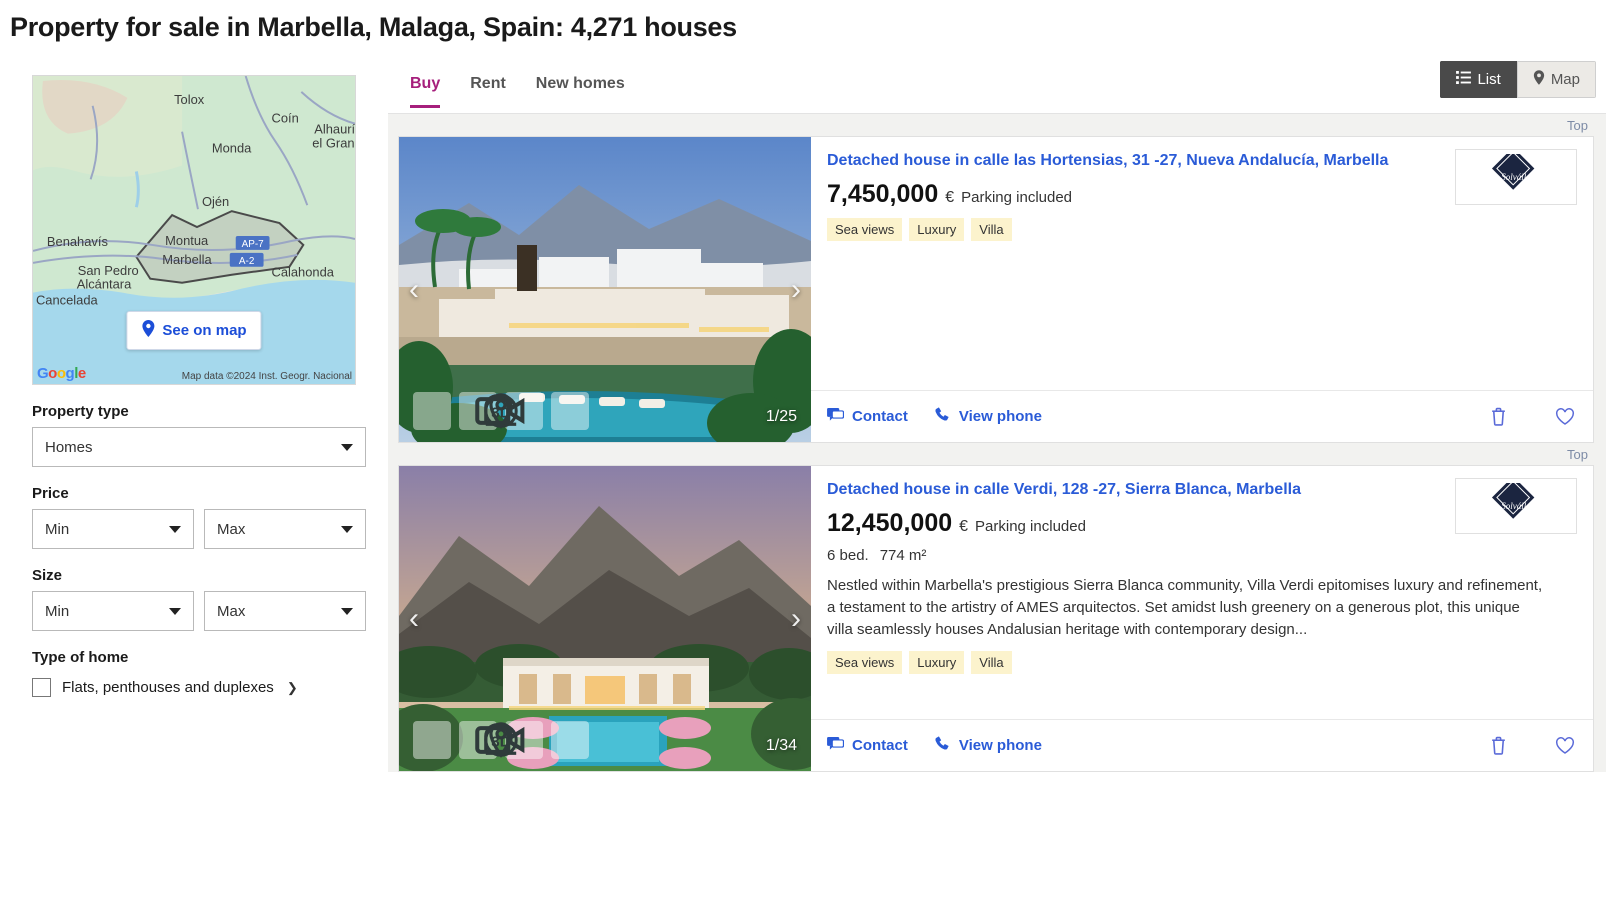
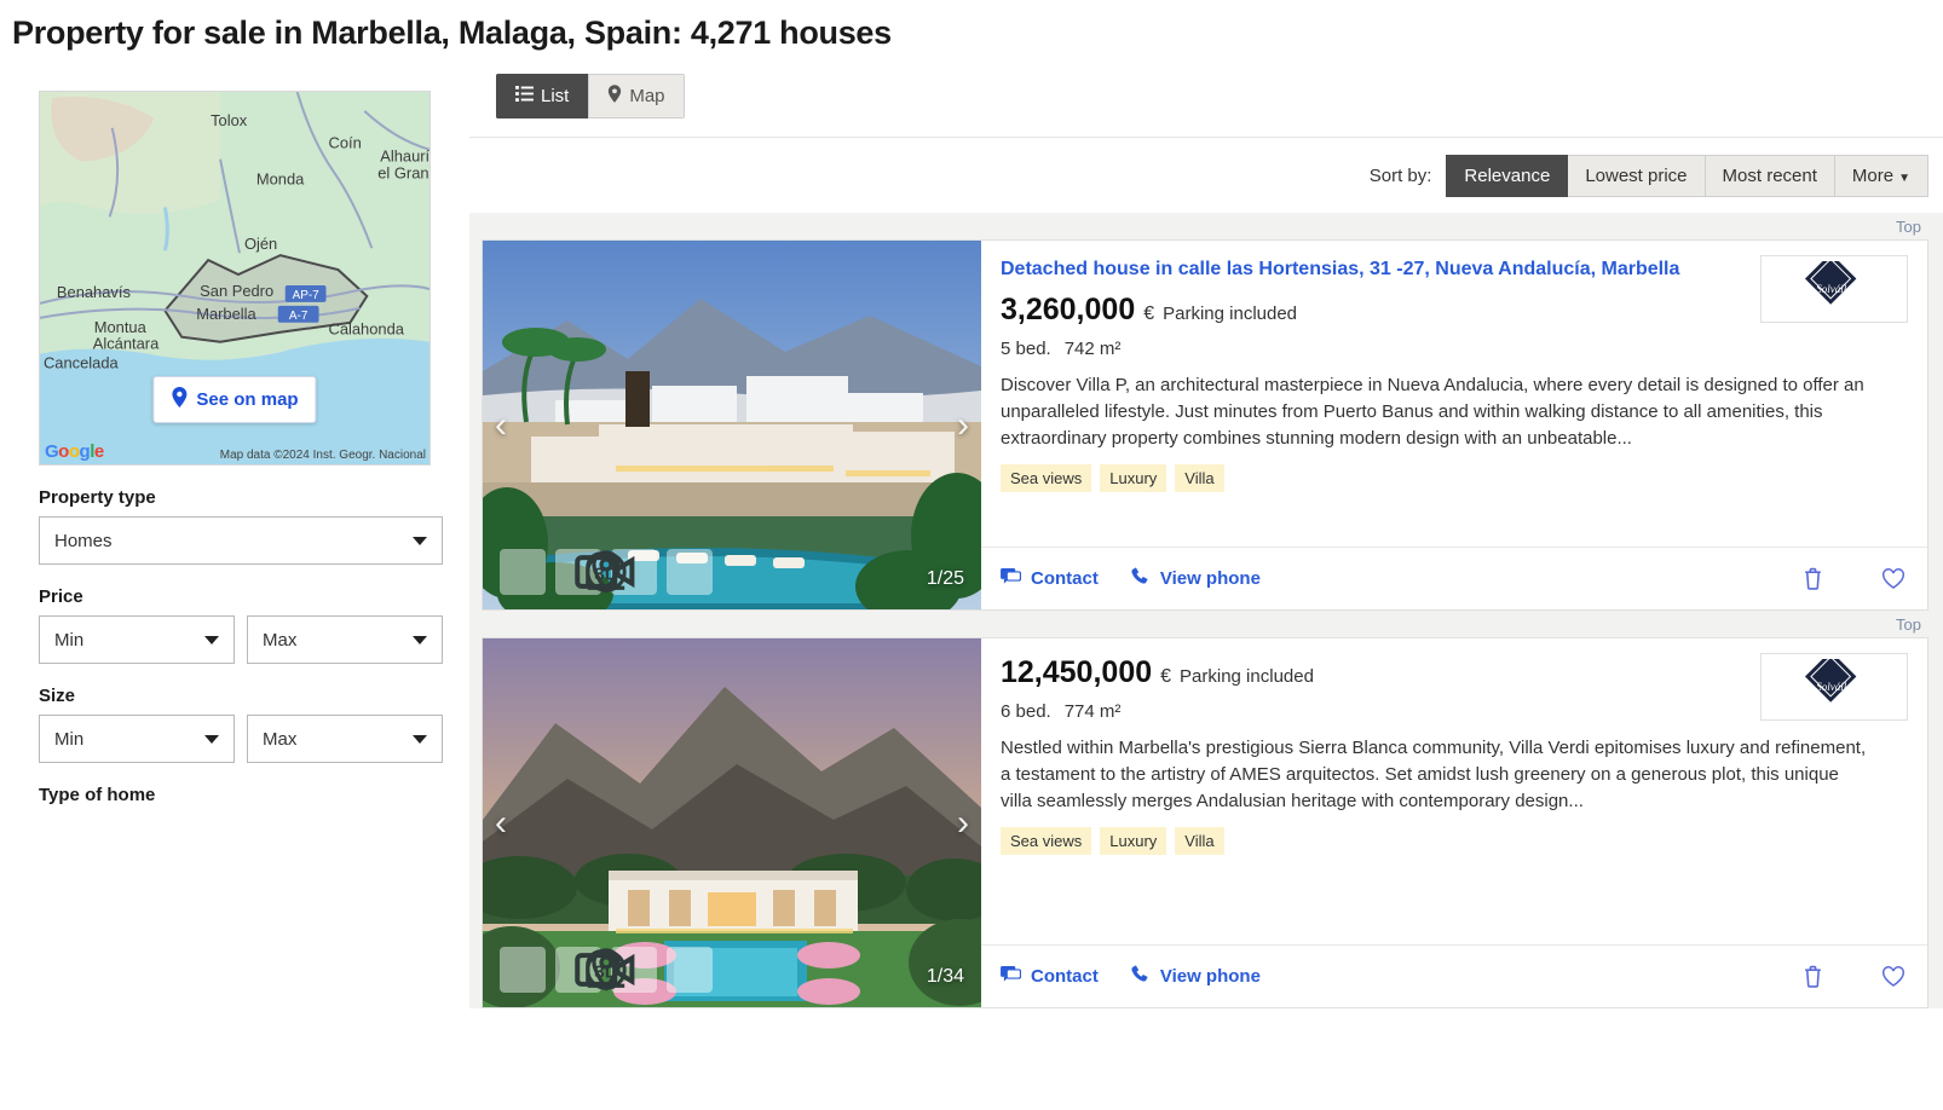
  Property for sale in Marbella, Malaga, Spain: 4,271 houses
  Tolox
  Coín
  Alhaurí
  el Gran
  Monda
  Ojén
  Benahavís
- Montua
+ San Pedro
  Marbella
- San Pedro
+ Montua
  Alcántara
  Calahonda
  Cancelada
  AP-7
- A-2
+ A-7
  See on map
  Google
  Map data ©2024 Inst. Geogr. Nacional
  Property type
  Homes
  Price
  Min
  Max
  Size
  Min
  Max
  Type of home
- Flats, penthouses and duplexes
- ❯
- Buy
- Rent
- New homes
  List
  Map
+ Sort by:
+ Relevance
+ Lowest price
+ Most recent
+ More ▼
  Top
  ‹
  ›
  3D
  1/25
  Detached house in calle las Hortensias, 31 -27, Nueva Andalucía, Marbella
- 7,450,000
+ 3,260,000
  €
  Parking included
+ 5 bed. 742 m²
+ Discover Villa P, an architectural masterpiece in Nueva Andalucia, where every detail is designed to offer an unparalleled lifestyle. Just minutes from Puerto Banus and within walking distance to all amenities, this extraordinary property combines stunning modern design with an unbeatable...
  Sea views
  Luxury
  Villa
  Solváila
  Contact
  View phone
  Top
  ‹
  ›
  3D
  1/34
- Detached house in calle Verdi, 128 -27, Sierra Blanca, Marbella
  12,450,000
  €
  Parking included
  6 bed. 774 m²
- Nestled within Marbella's prestigious Sierra Blanca community, Villa Verdi epitomises luxury and refinement, a testament to the artistry of AMES arquitectos. Set amidst lush greenery on a generous plot, this unique villa seamlessly houses Andalusian heritage with contemporary design...
+ Nestled within Marbella's prestigious Sierra Blanca community, Villa Verdi epitomises luxury and refinement, a testament to the artistry of AMES arquitectos. Set amidst lush greenery on a generous plot, this unique villa seamlessly merges Andalusian heritage with contemporary design...
  Sea views
  Luxury
  Villa
  Solváila
  Contact
  View phone
